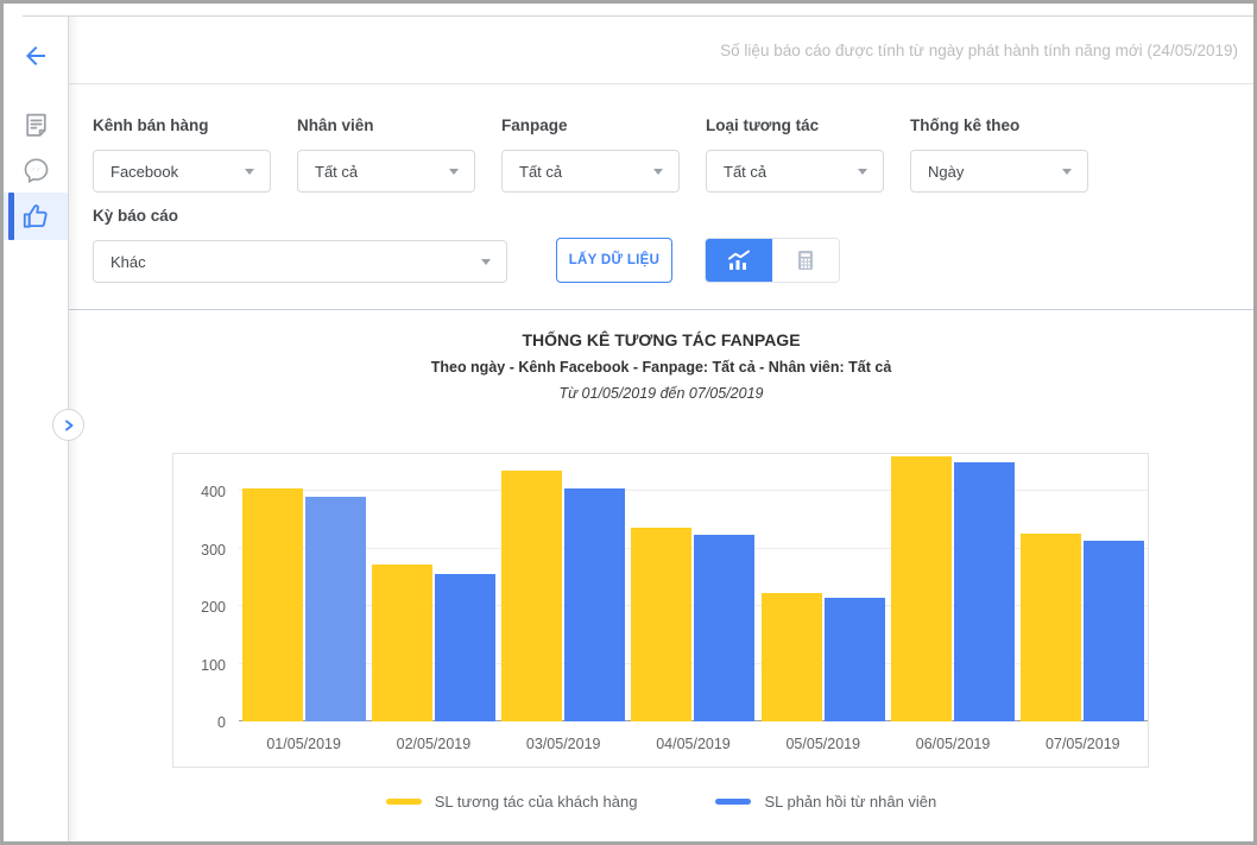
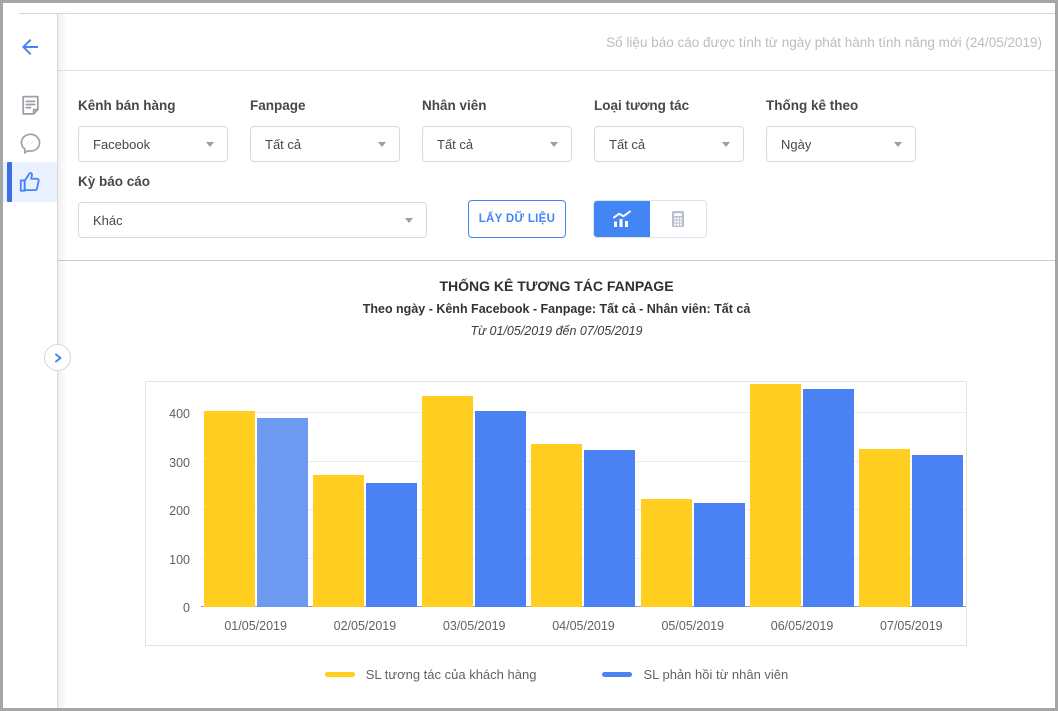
  Số liệu báo cáo được tính từ ngày phát hành tính năng mới (24/05/2019)
  Kênh bán hàng
  Facebook
- Nhân viên
+ Fanpage
  Tất cả
- Fanpage
+ Nhân viên
  Tất cả
  Loại tương tác
  Tất cả
  Thống kê theo
  Ngày
  Kỳ báo cáo
  Khác
  LẤY DỮ LIỆU
  THỐNG KÊ TƯƠNG TÁC FANPAGE
  Theo ngày - Kênh Facebook - Fanpage: Tất cả - Nhân viên: Tất cả
  Từ 01/05/2019 đến 07/05/2019
  0
  100
  200
  300
  400
  01/05/2019
  02/05/2019
  03/05/2019
  04/05/2019
  05/05/2019
  06/05/2019
  07/05/2019
  SL tương tác của khách hàng
  SL phản hồi từ nhân viên
